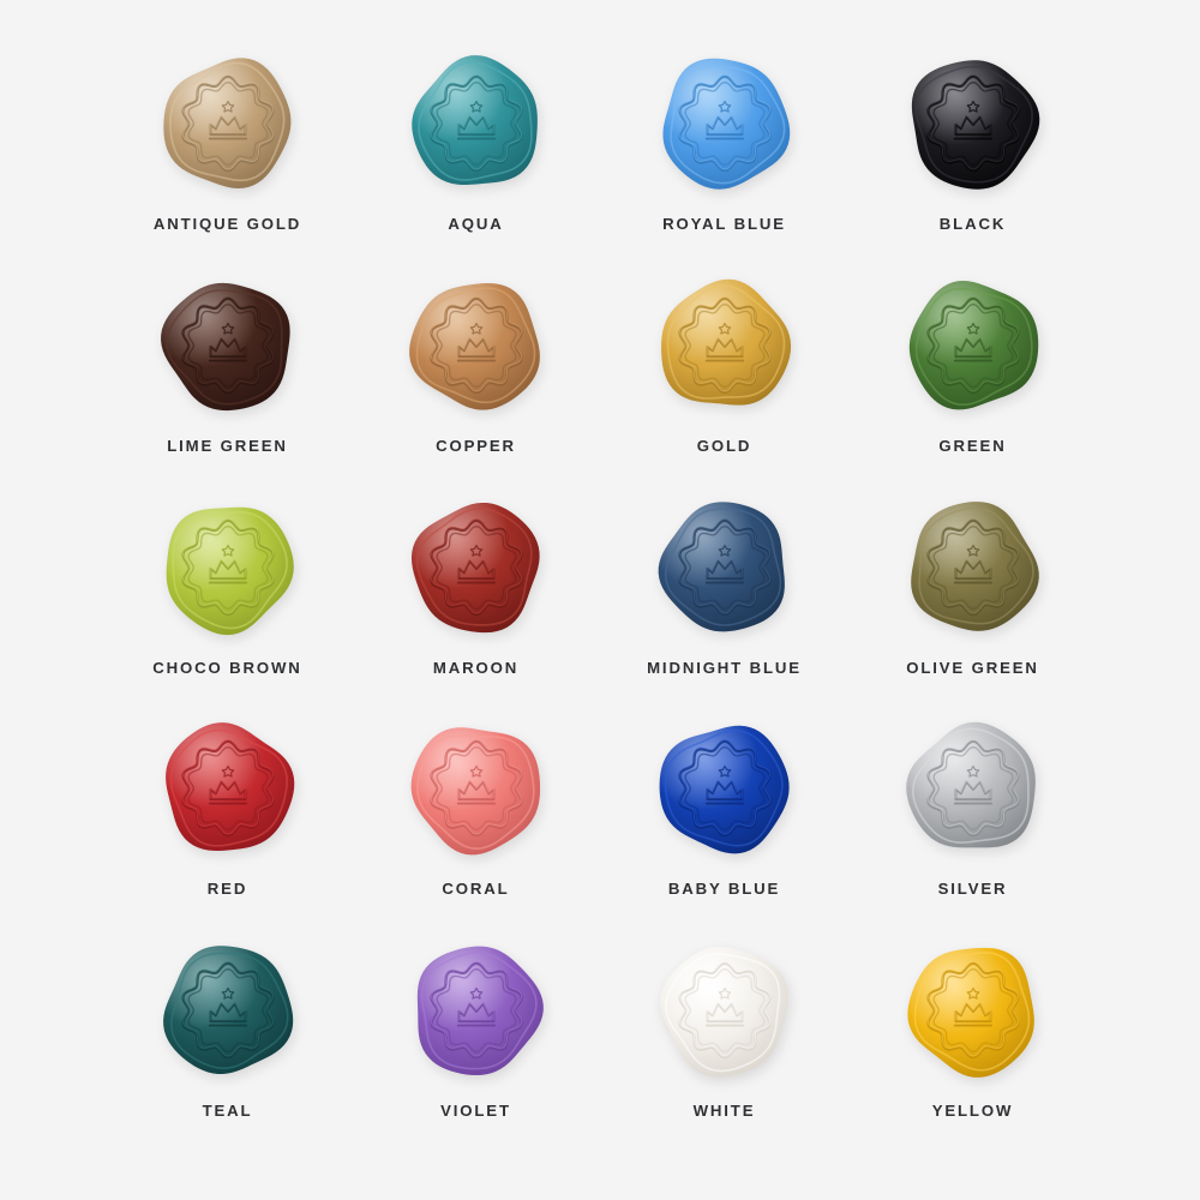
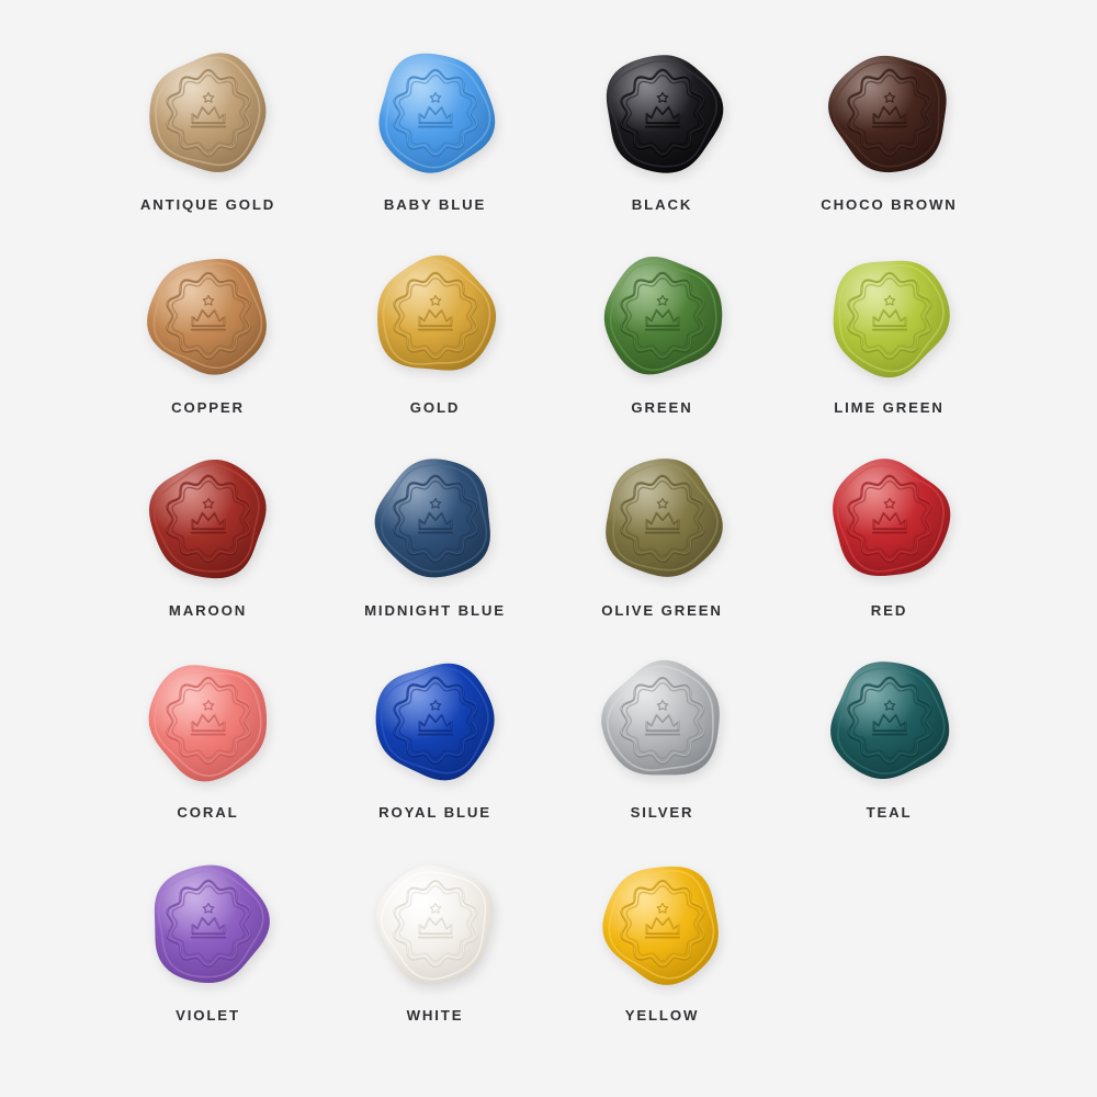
  ANTIQUE GOLD
- AQUA
- ROYAL BLUE
+ BABY BLUE
  BLACK
- LIME GREEN
+ CHOCO BROWN
  COPPER
  GOLD
  GREEN
- CHOCO BROWN
+ LIME GREEN
  MAROON
  MIDNIGHT BLUE
  OLIVE GREEN
  RED
  CORAL
- BABY BLUE
+ ROYAL BLUE
  SILVER
  TEAL
  VIOLET
  WHITE
  YELLOW
